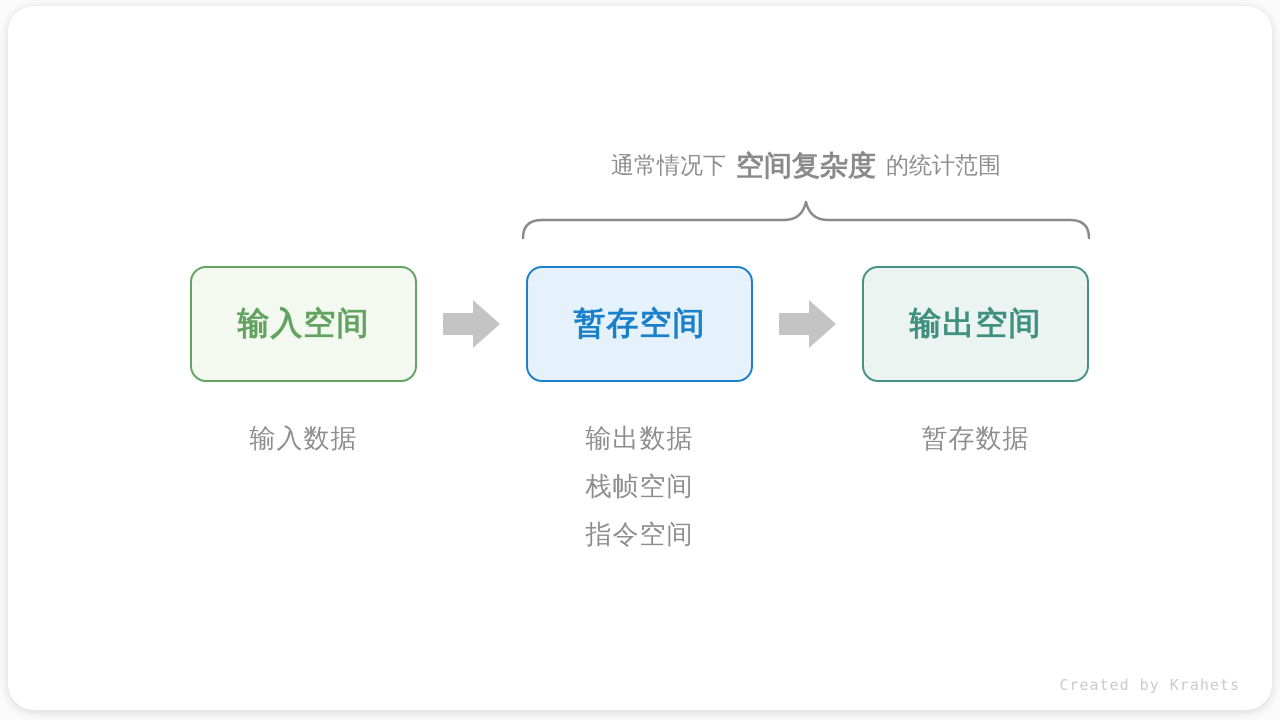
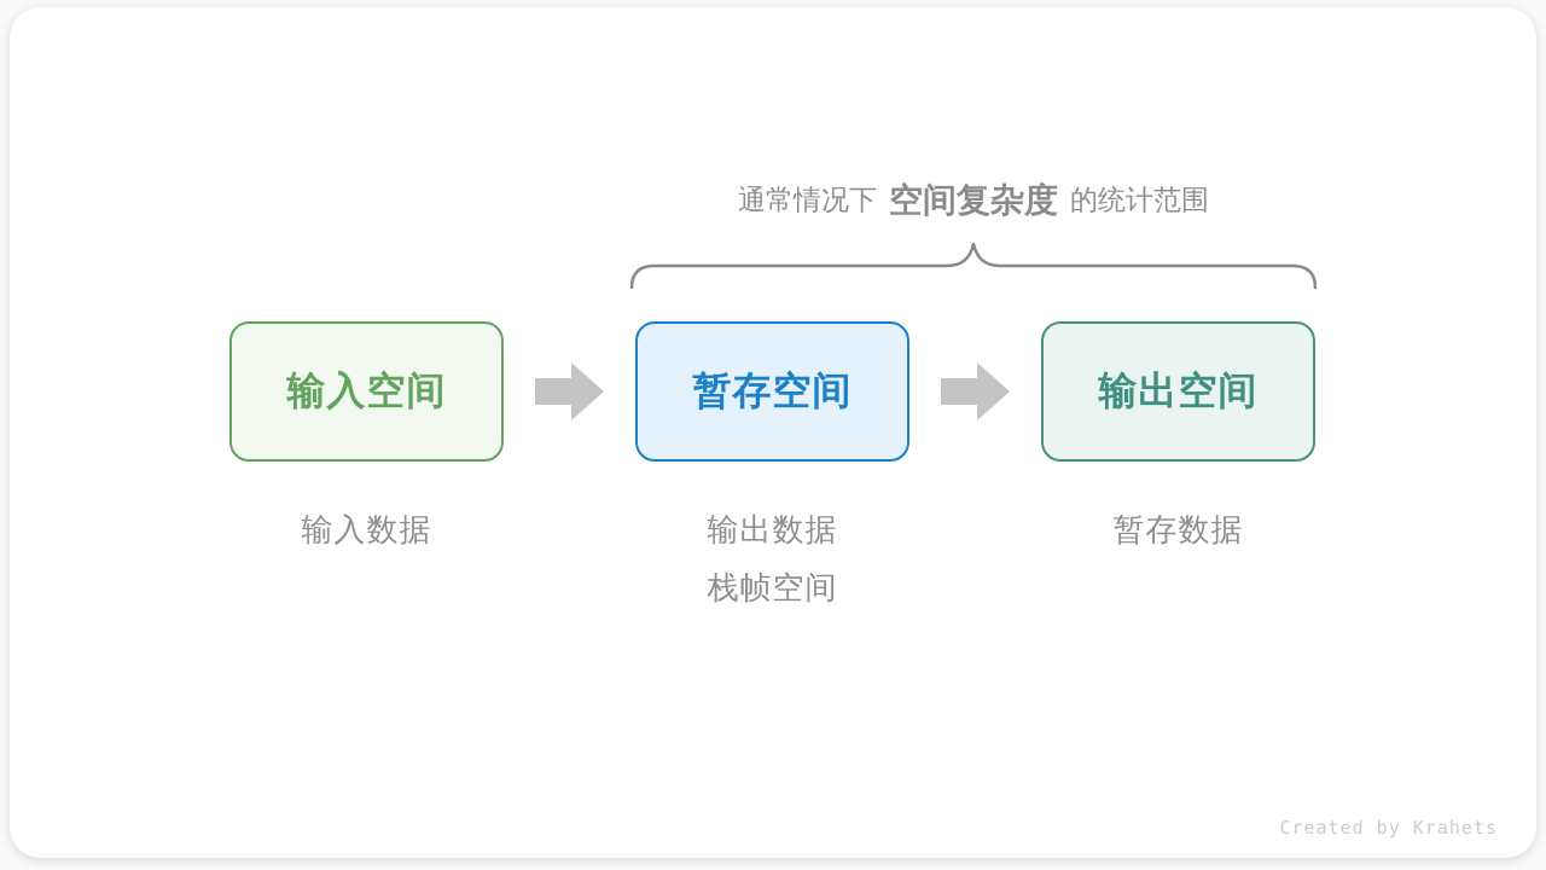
  通常情况下 空间复杂度 的统计范围
  输入空间
  暂存空间
  输出空间
  输入数据
  输出数据
  栈帧空间
- 指令空间
  暂存数据
  Created by Krahets
